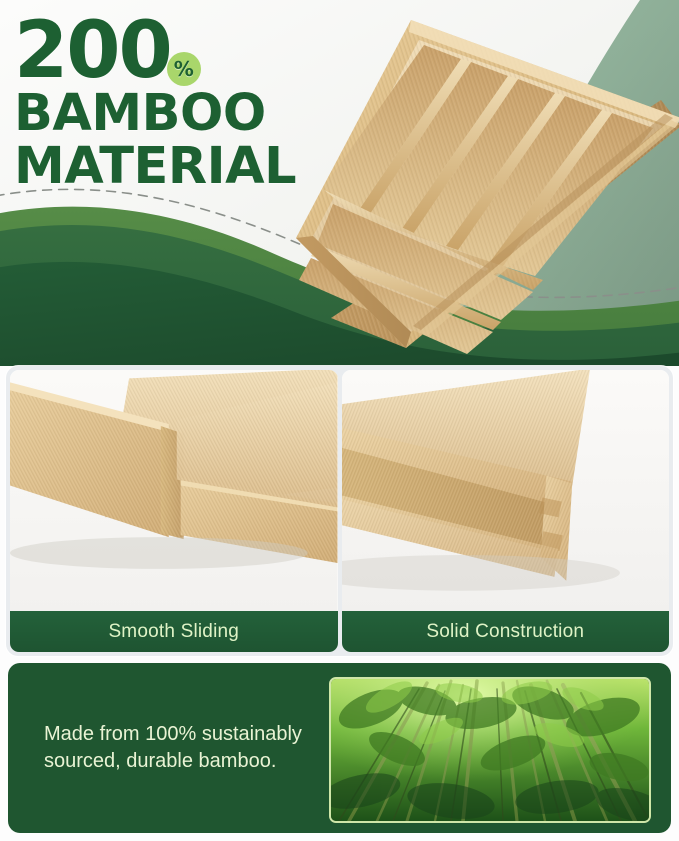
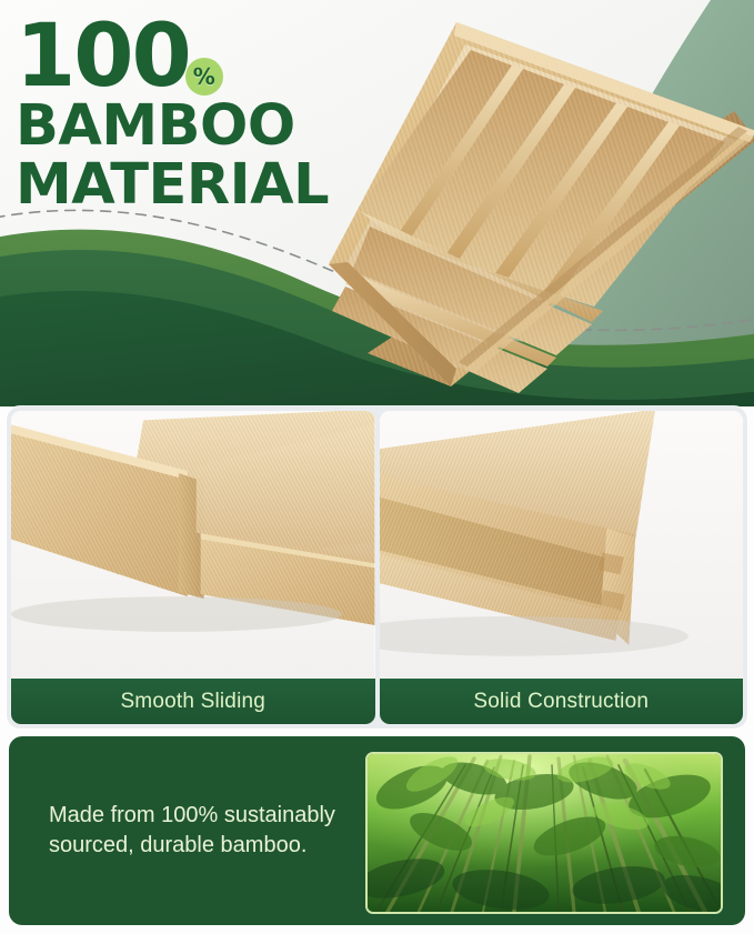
- 200
+ 100
  %
  BAMBOO
  MATERIAL
  Smooth Sliding
  Solid Construction
  Made from 100% sustainably sourced, durable bamboo.
